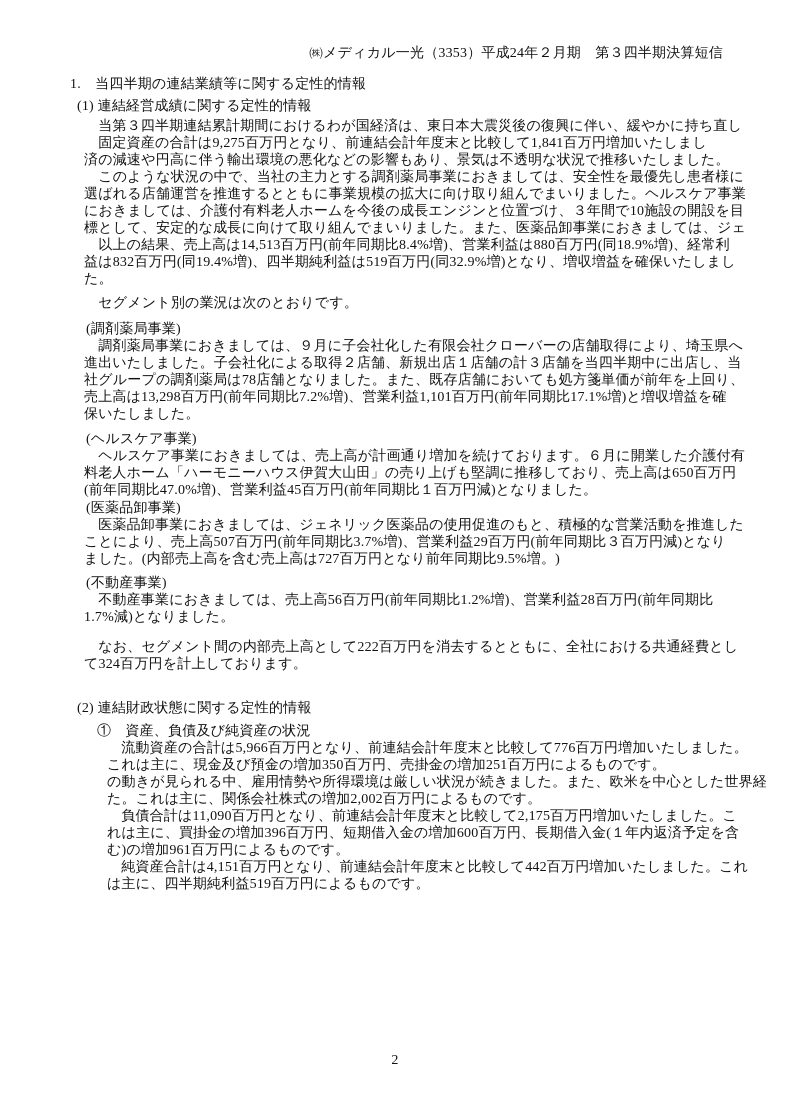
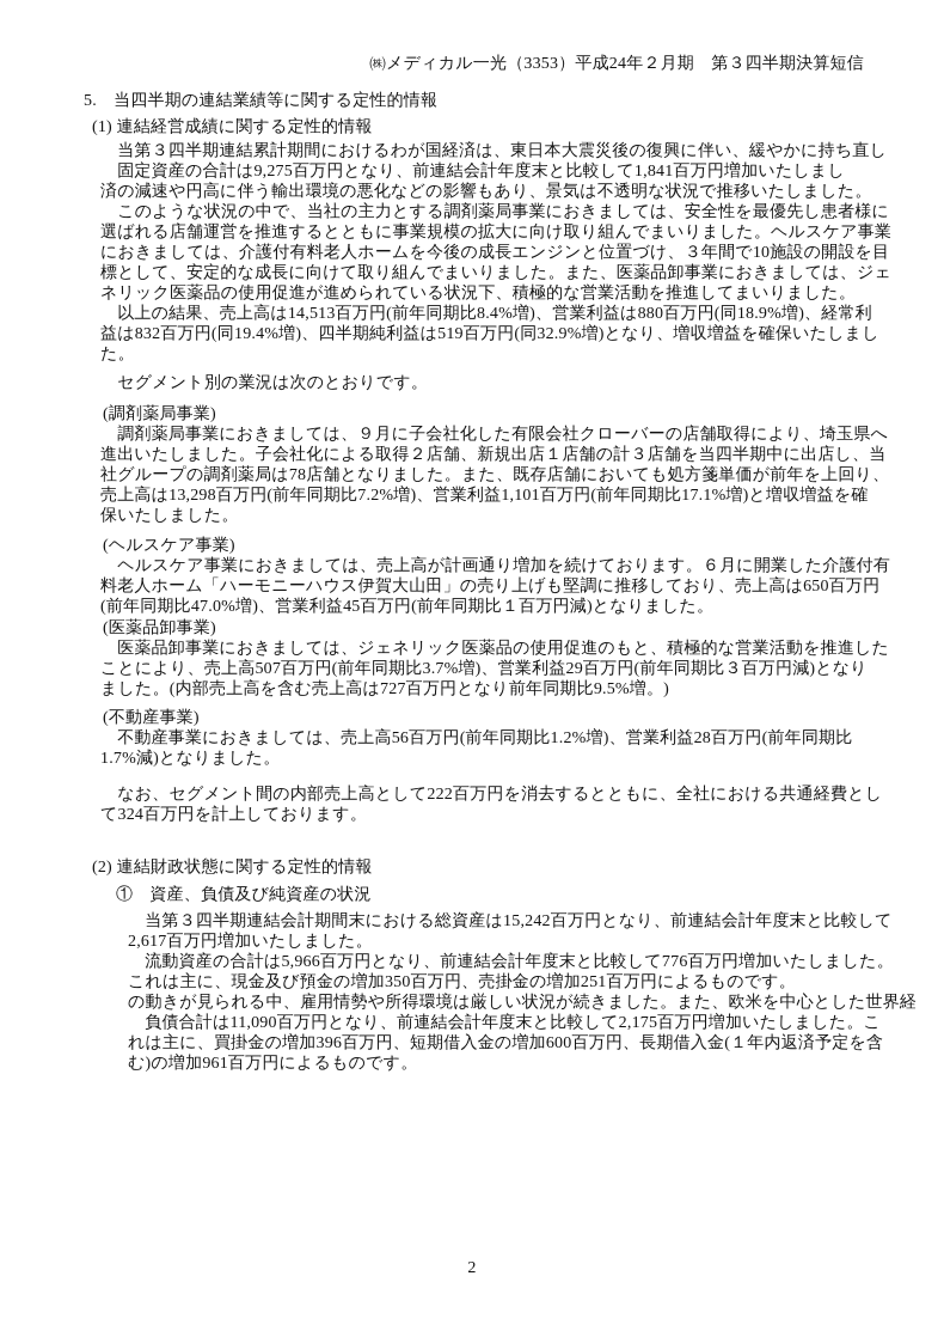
  ㈱メディカル一光（3353）平成24年２月期 第３四半期決算短信
- 1. 当四半期の連結業績等に関する定性的情報
+ 5. 当四半期の連結業績等に関する定性的情報
  (1) 連結経営成績に関する定性的情報
  当第３四半期連結累計期間におけるわが国経済は、東日本大震災後の復興に伴い、緩やかに持ち直し
  固定資産の合計は9,275百万円となり、前連結会計年度末と比較して1,841百万円増加いたしまし
  済の減速や円高に伴う輸出環境の悪化などの影響もあり、景気は不透明な状況で推移いたしました。
  このような状況の中で、当社の主力とする調剤薬局事業におきましては、安全性を最優先し患者様に
  選ばれる店舗運営を推進するとともに事業規模の拡大に向け取り組んでまいりました。ヘルスケア事業
  におきましては、介護付有料老人ホームを今後の成長エンジンと位置づけ、３年間で10施設の開設を目
  標として、安定的な成長に向けて取り組んでまいりました。また、医薬品卸事業におきましては、ジェ
+ ネリック医薬品の使用促進が進められている状況下、積極的な営業活動を推進してまいりました。
  以上の結果、売上高は14,513百万円(前年同期比8.4%増)、営業利益は880百万円(同18.9%増)、経常利
  益は832百万円(同19.4%増)、四半期純利益は519百万円(同32.9%増)となり、増収増益を確保いたしまし
  た。
  セグメント別の業況は次のとおりです。
  (調剤薬局事業)
  調剤薬局事業におきましては、９月に子会社化した有限会社クローバーの店舗取得により、埼玉県へ
  進出いたしました。子会社化による取得２店舗、新規出店１店舗の計３店舗を当四半期中に出店し、当
  社グループの調剤薬局は78店舗となりました。また、既存店舗においても処方箋単価が前年を上回り、
  売上高は13,298百万円(前年同期比7.2%増)、営業利益1,101百万円(前年同期比17.1%増)と増収増益を確
  保いたしました。
  (ヘルスケア事業)
  ヘルスケア事業におきましては、売上高が計画通り増加を続けております。６月に開業した介護付有
  料老人ホーム「ハーモニーハウス伊賀大山田」の売り上げも堅調に推移しており、売上高は650百万円
  (前年同期比47.0%増)、営業利益45百万円(前年同期比１百万円減)となりました。
  (医薬品卸事業)
  医薬品卸事業におきましては、ジェネリック医薬品の使用促進のもと、積極的な営業活動を推進した
  ことにより、売上高507百万円(前年同期比3.7%増)、営業利益29百万円(前年同期比３百万円減)となり
  ました。(内部売上高を含む売上高は727百万円となり前年同期比9.5%増。)
  (不動産事業)
  不動産事業におきましては、売上高56百万円(前年同期比1.2%増)、営業利益28百万円(前年同期比
  1.7%減)となりました。
  なお、セグメント間の内部売上高として222百万円を消去するとともに、全社における共通経費とし
  て324百万円を計上しております。
  (2) 連結財政状態に関する定性的情報
  ① 資産、負債及び純資産の状況
+ 当第３四半期連結会計期間末における総資産は15,242百万円となり、前連結会計年度末と比較して
+ 2,617百万円増加いたしました。
  流動資産の合計は5,966百万円となり、前連結会計年度末と比較して776百万円増加いたしました。
  これは主に、現金及び預金の増加350百万円、売掛金の増加251百万円によるものです。
  の動きが見られる中、雇用情勢や所得環境は厳しい状況が続きました。また、欧米を中心とした世界経
- た。これは主に、関係会社株式の増加2,002百万円によるものです。
  負債合計は11,090百万円となり、前連結会計年度末と比較して2,175百万円増加いたしました。こ
  れは主に、買掛金の増加396百万円、短期借入金の増加600百万円、長期借入金(１年内返済予定を含
  む)の増加961百万円によるものです。
- 純資産合計は4,151百万円となり、前連結会計年度末と比較して442百万円増加いたしました。これ
- は主に、四半期純利益519百万円によるものです。
  2
